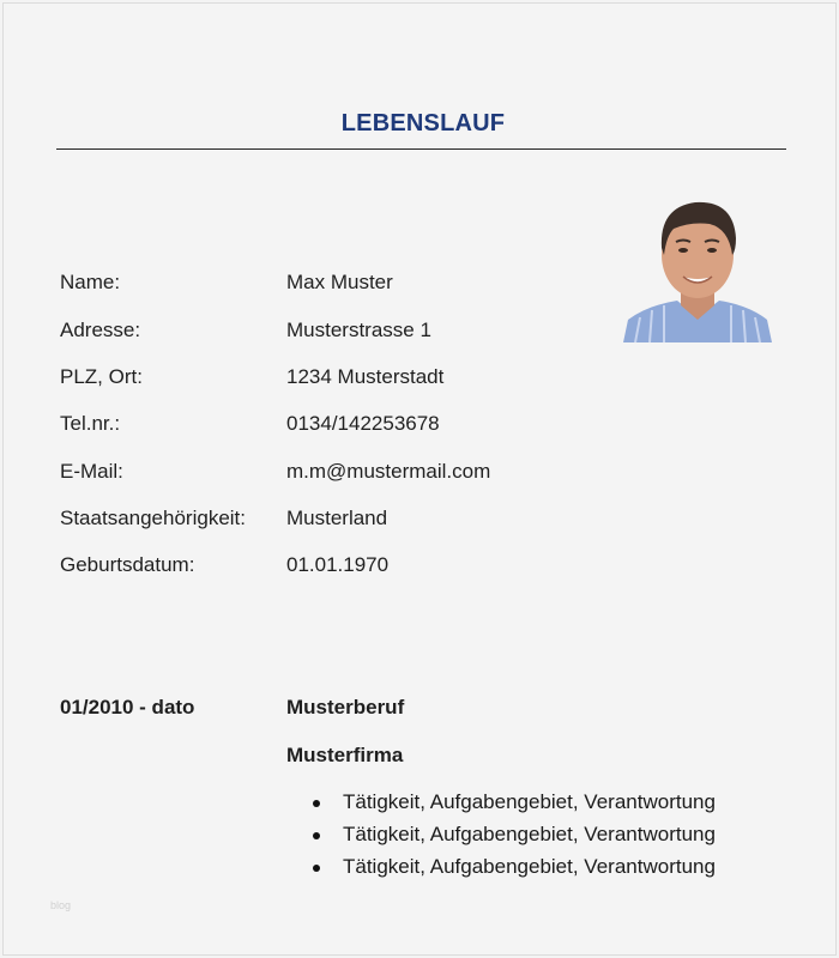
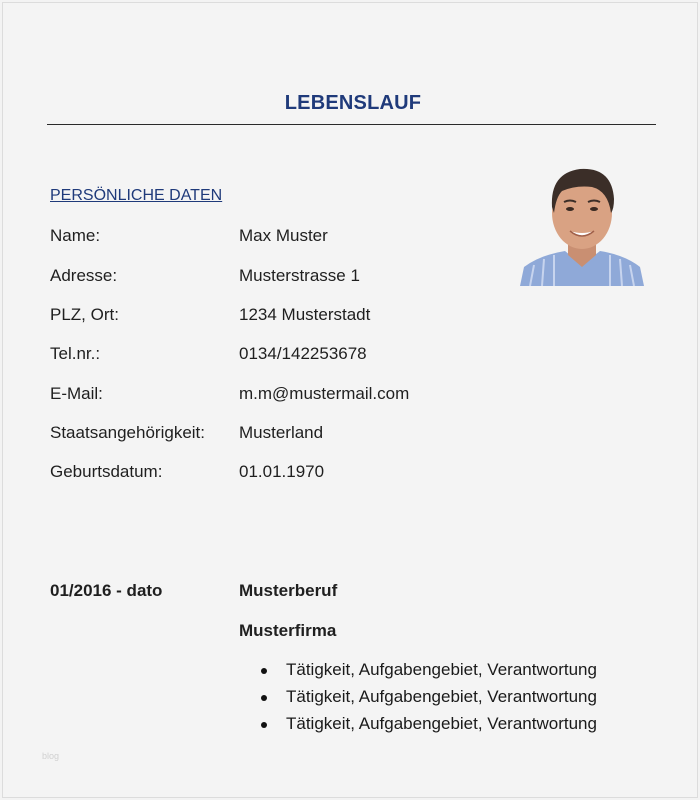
  LEBENSLAUF
+ PERSÖNLICHE DATEN
  Name:
  Max Muster
  Adresse:
  Musterstrasse 1
  PLZ, Ort:
  1234 Musterstadt
  Tel.nr.:
  0134/142253678
  E-Mail:
  m.m@mustermail.com
  Staatsangehörigkeit:
  Musterland
  Geburtsdatum:
  01.01.1970
- 01/2010 - dato
+ 01/2016 - dato
  Musterberuf
  Musterfirma
  Tätigkeit, Aufgabengebiet, Verantwortung
  Tätigkeit, Aufgabengebiet, Verantwortung
  Tätigkeit, Aufgabengebiet, Verantwortung
  blog
